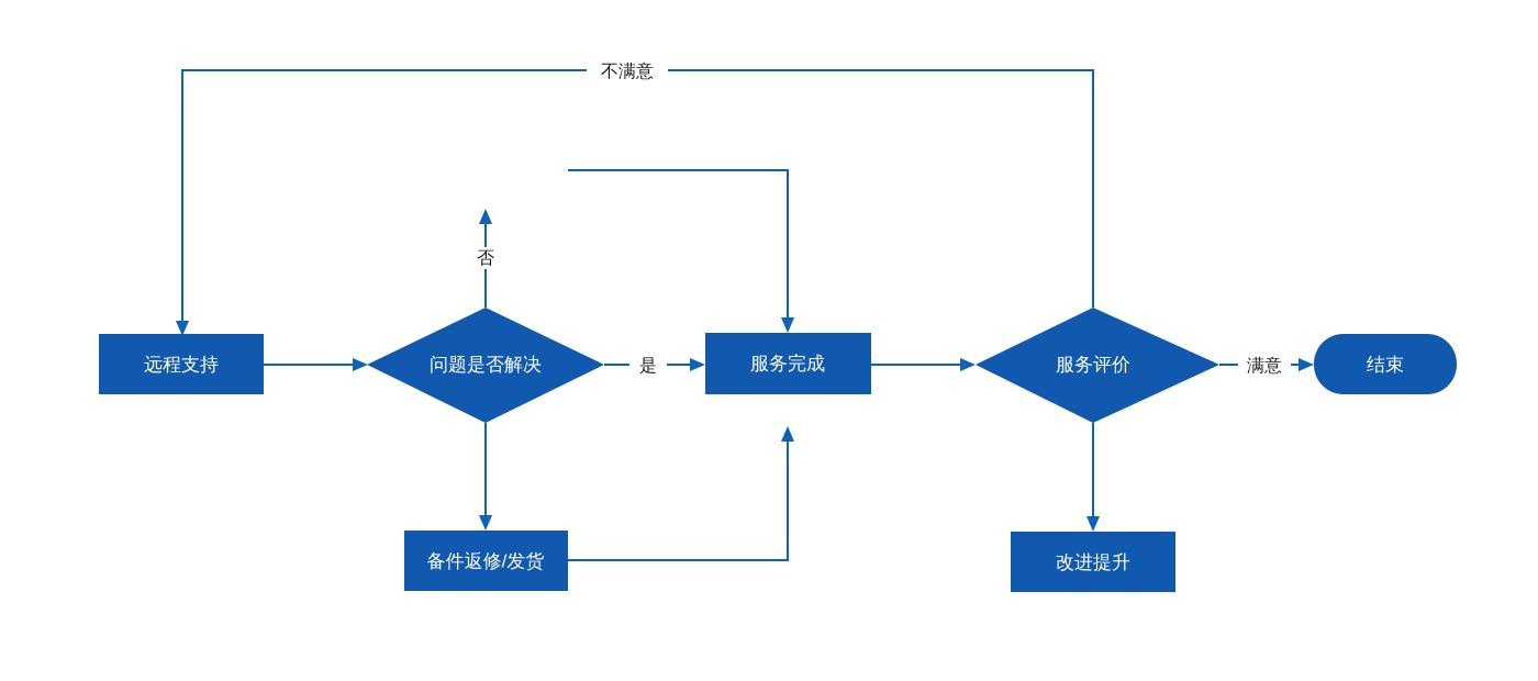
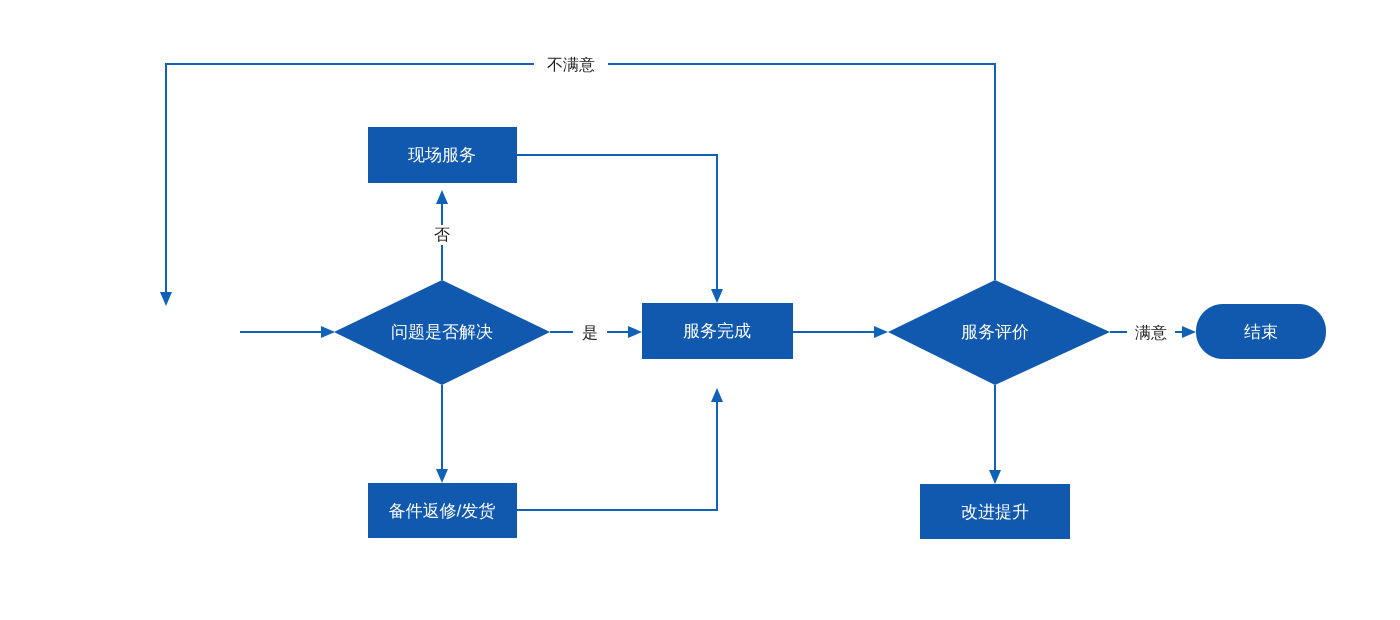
  不满意
  否
  是
  满意
- 远程支持
  问题是否解决
+ 现场服务
  备件返修/发货
  服务完成
  服务评价
  改进提升
  结束
